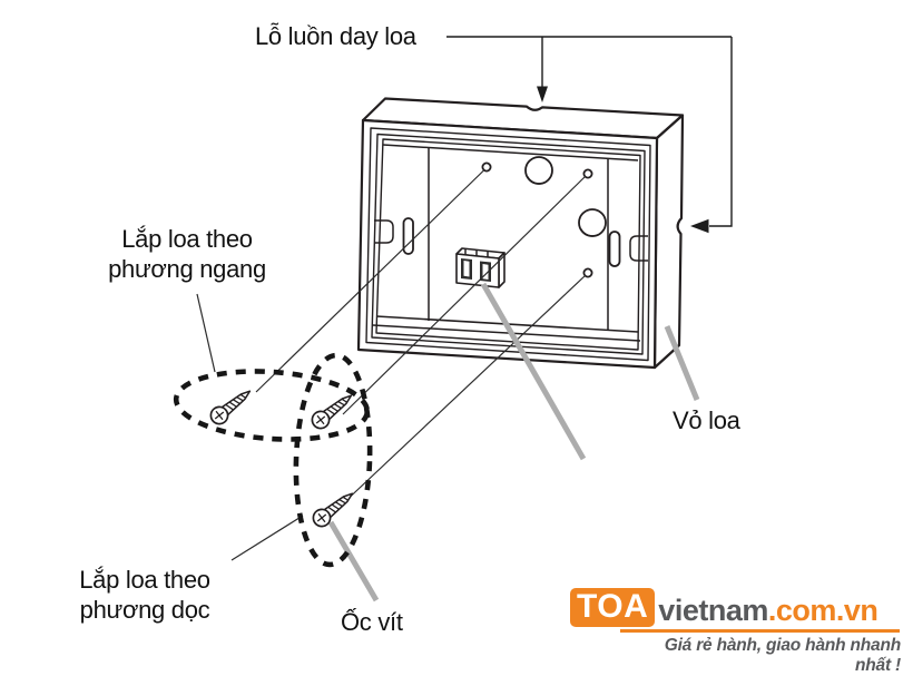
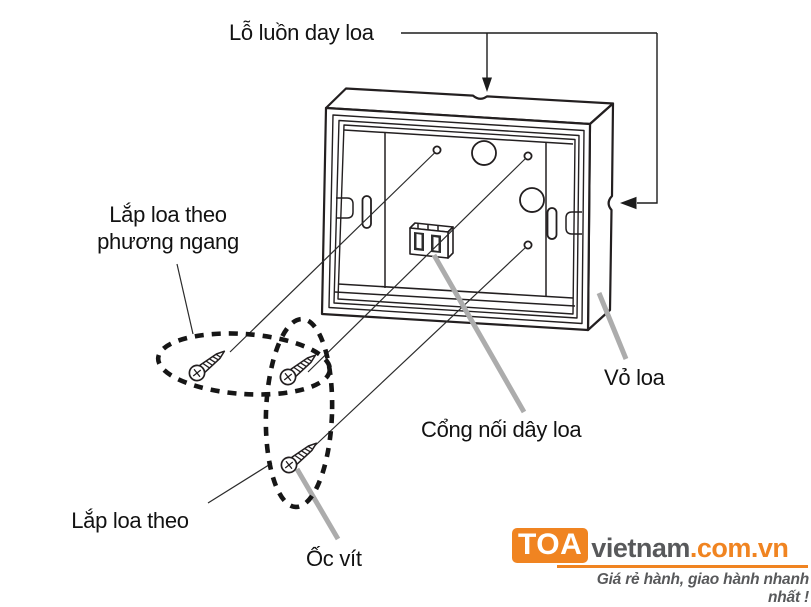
  Lỗ luồn day loa
  Lắp loa theo
  phương ngang
  Vỏ loa
+ Cổng nối dây loa
  Lắp loa theo
- phương dọc
  Ốc vít
  TOA
  vietnam
  .com.vn
  Giá rẻ hành, giao hành nhanh nhất !
